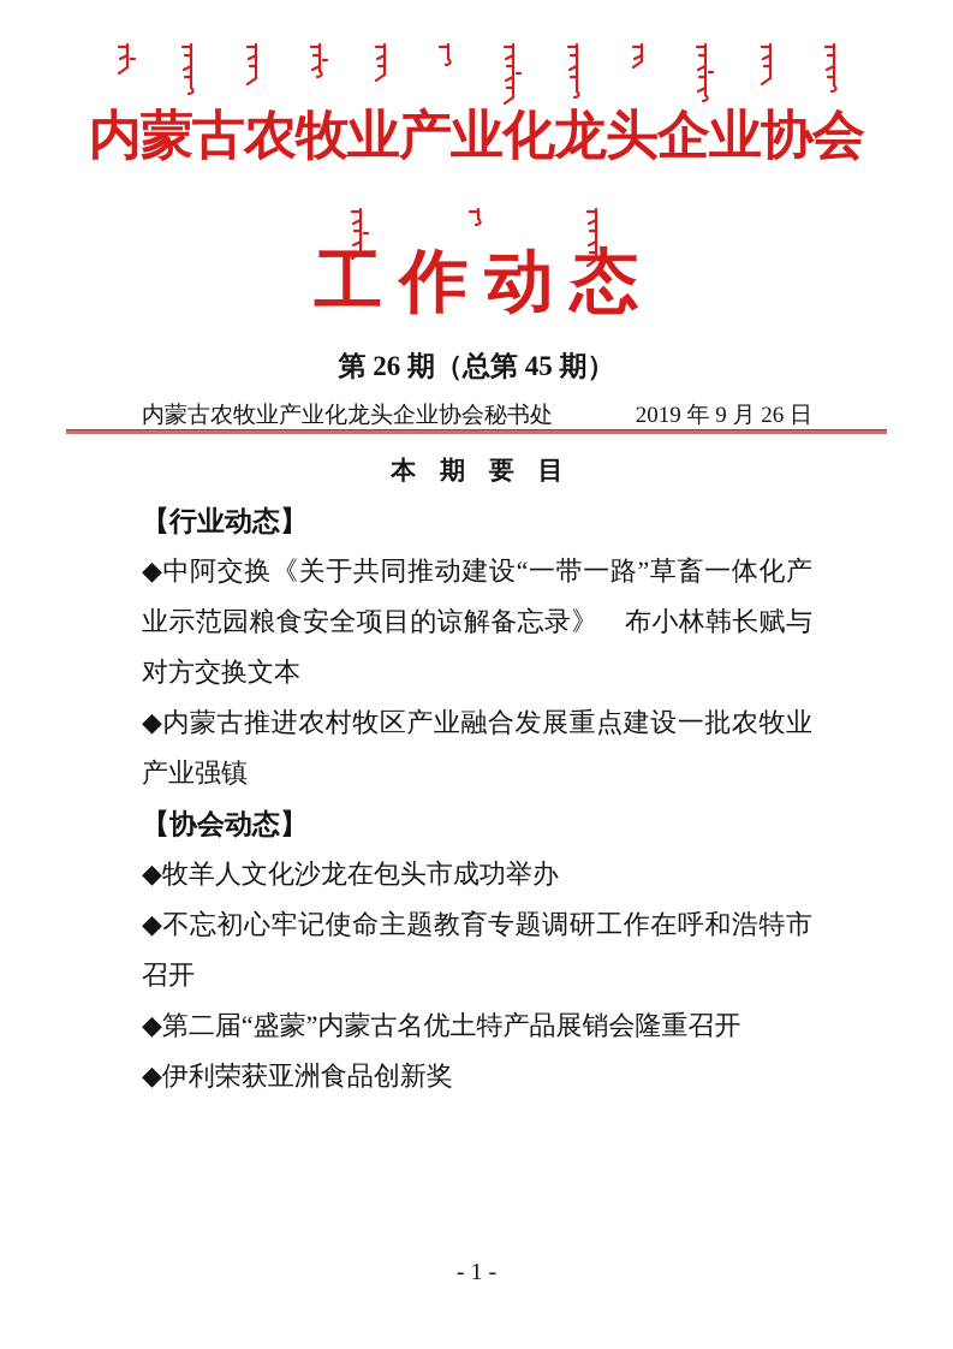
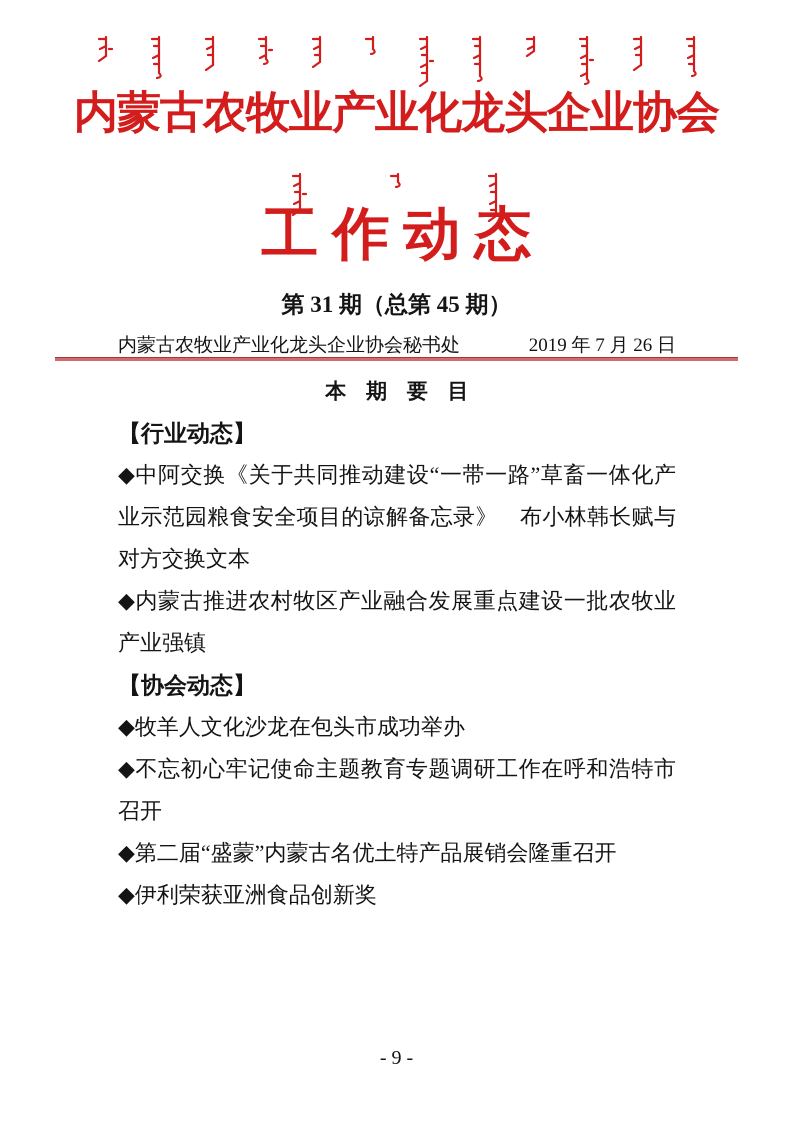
  内蒙古农牧业产业化龙头企业协会
  工作动态
- 第 26 期（总第 45 期）
+ 第 31 期（总第 45 期）
  内蒙古农牧业产业化龙头企业协会秘书处
- 2019 年 9 月 26 日
+ 2019 年 7 月 26 日
  本 期 要 目
  【行业动态】
  ◆中阿交换《关于共同推动建设“一带一路”草畜一体化产业示范园粮食安全项目的谅解备忘录》 布小林韩长赋与对方交换文本
  ◆内蒙古推进农村牧区产业融合发展重点建设一批农牧业产业强镇
  【协会动态】
  ◆牧羊人文化沙龙在包头市成功举办
  ◆不忘初心牢记使命主题教育专题调研工作在呼和浩特市召开
  ◆第二届“盛蒙”内蒙古名优土特产品展销会隆重召开
  ◆伊利荣获亚洲食品创新奖
- - 1 -
+ - 9 -
